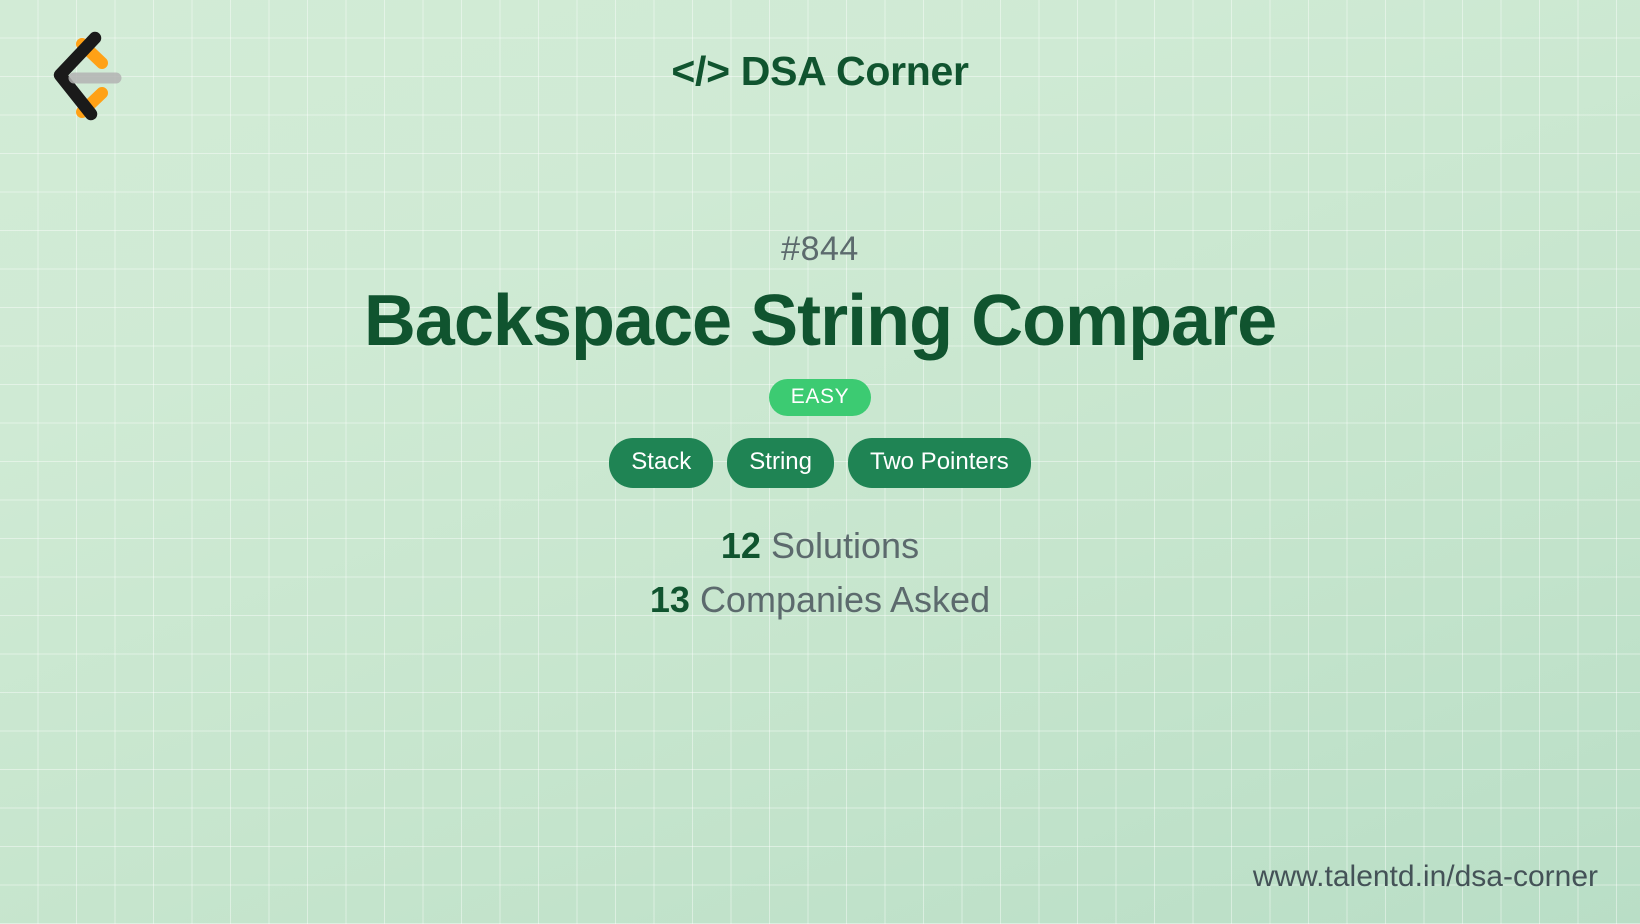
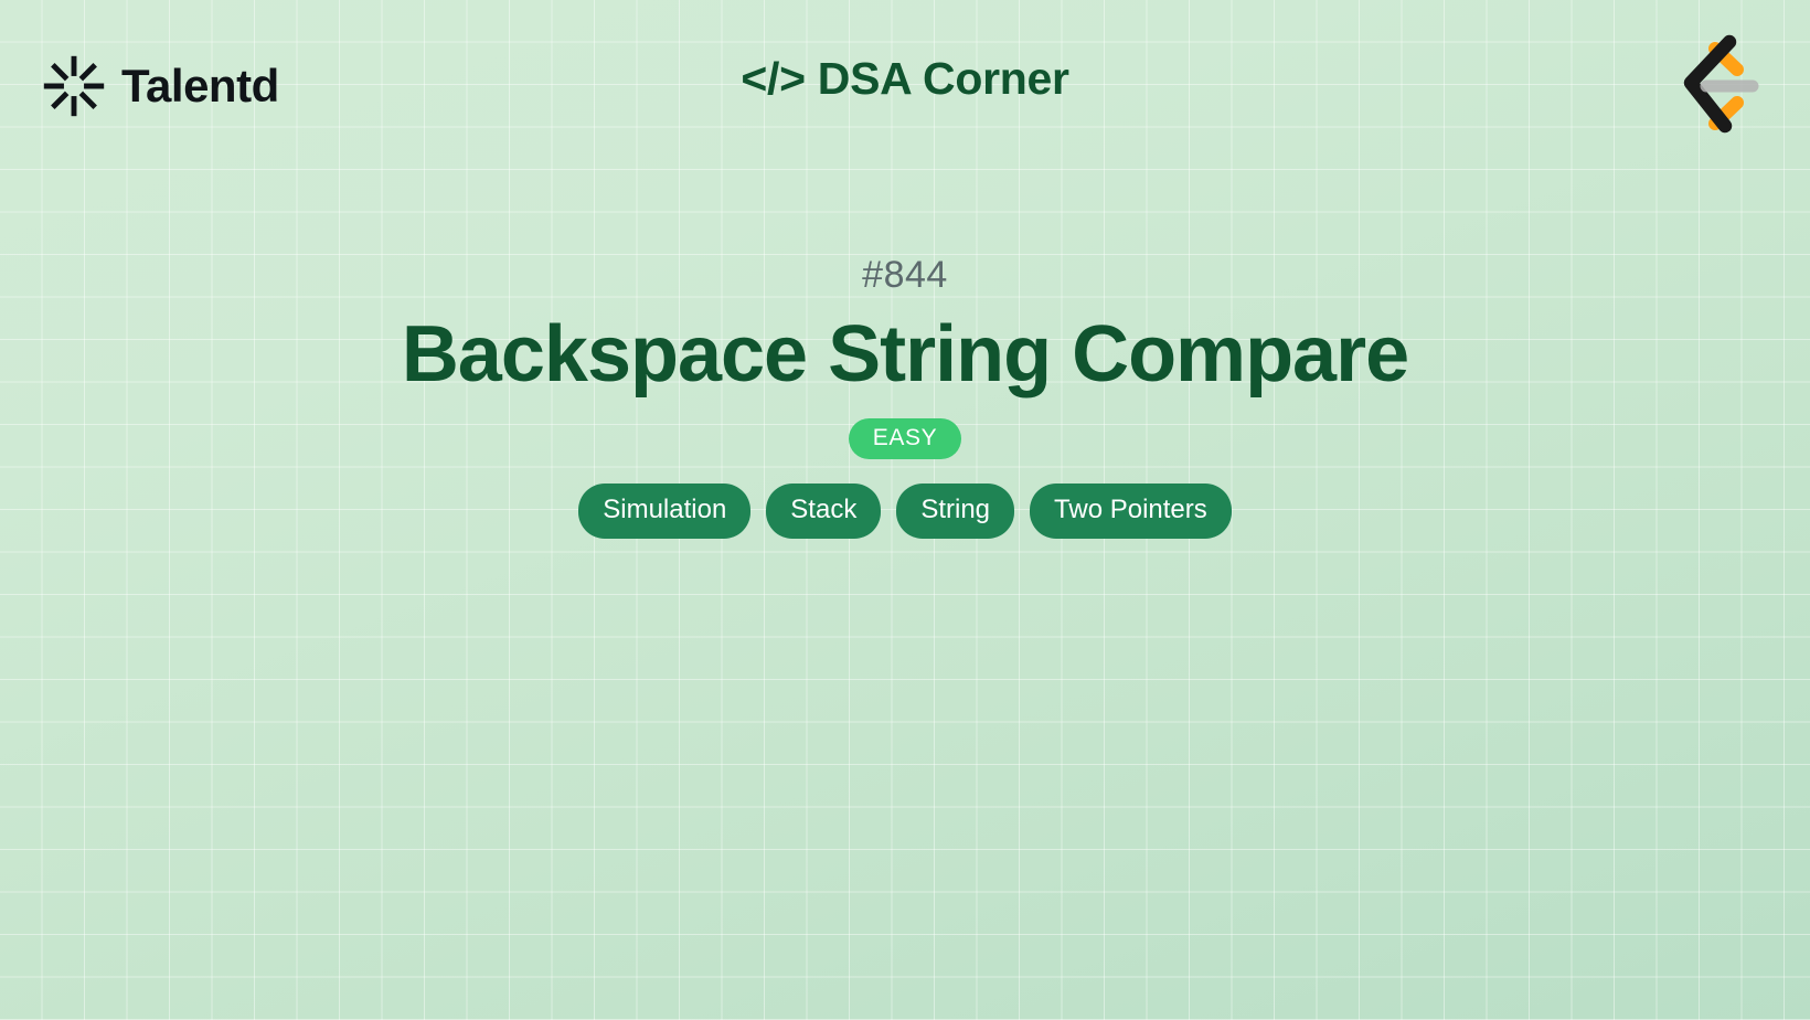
+ Talentd
  </> DSA Corner
  #844
  Backspace String Compare
  EASY
+ Simulation
  Stack
  String
  Two Pointers
- 12 Solutions
- 13 Companies Asked
- www.talentd.in/dsa-corner
